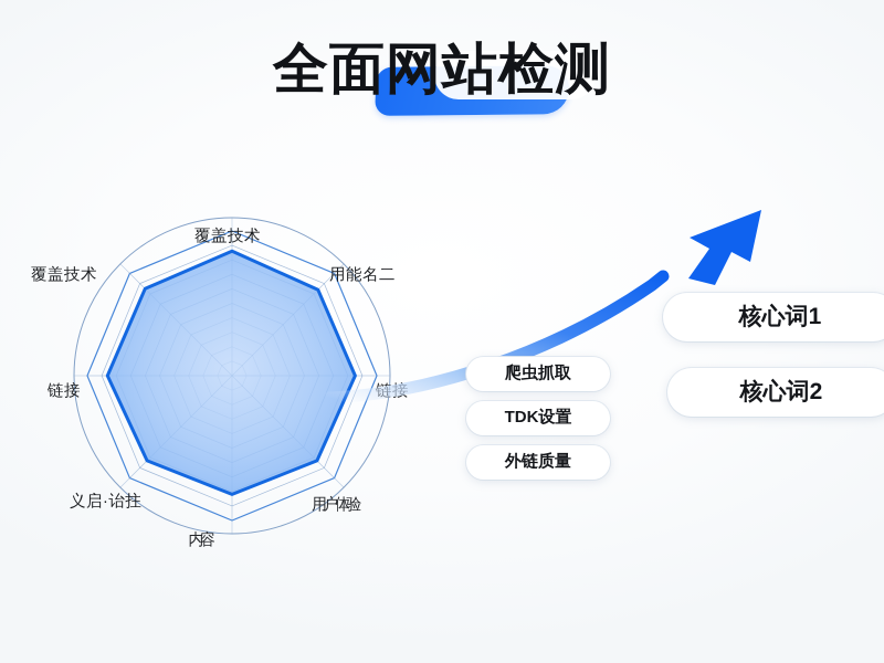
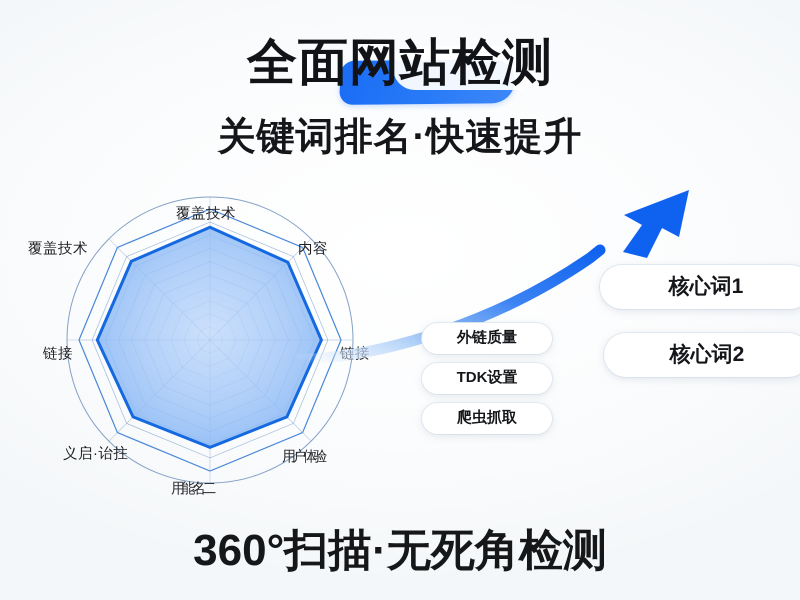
  全面网站检测
+ 关键词排名·快速提升
  覆盖技术
- 用能名二
+ 内容
  用户体验
- 内容
+ 用能名二
  义启·诒拄
  链接
  覆盖技术
- 爬虫抓取
+ 外链质量
  TDK设置
- 外链质量
+ 爬虫抓取
  核心词1
  核心词2
+ 360°扫描·无死角检测
